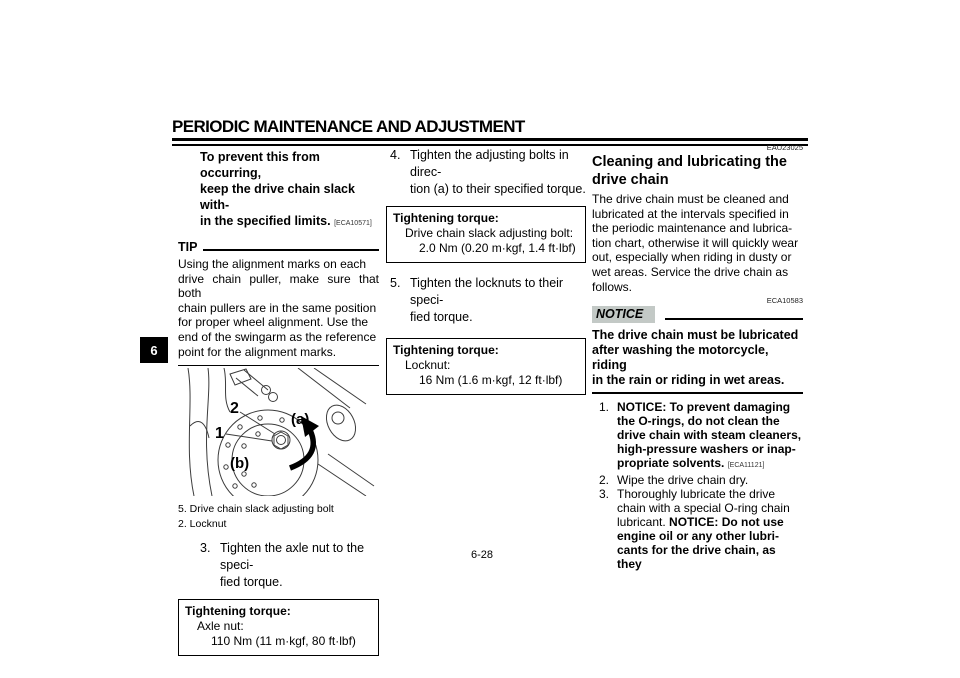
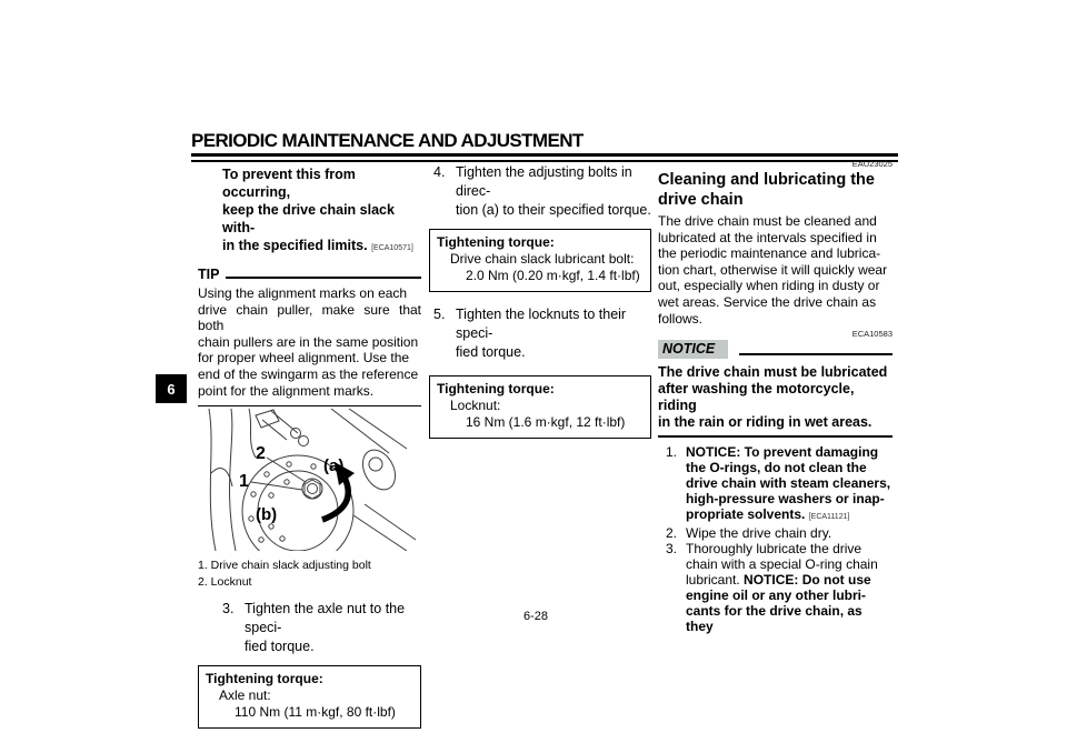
  PERIODIC MAINTENANCE AND ADJUSTMENT
  6
  To prevent this from occurring,
  keep the drive chain slack with-
  TIP
  Using the alignment marks on each
  drive chain puller, make sure that both
  chain pullers are in the same position
  for proper wheel alignment. Use the
  end of the swingarm as the reference
  point for the alignment marks.
  2
  1
  (a)
  (b)
- 5. Drive chain slack adjusting bolt
+ 1. Drive chain slack adjusting bolt
  2. Locknut
  3.
  Tighten the axle nut to the speci-
  fied torque.
  Tightening torque:
  Axle nut:
  110 Nm (11 m·kgf, 80 ft·lbf)
  4.
  Tighten the adjusting bolts in direc-
  tion (a) to their specified torque.
  Tightening torque:
- Drive chain slack adjusting bolt:
+ Drive chain slack lubricant bolt:
  2.0 Nm (0.20 m·kgf, 1.4 ft·lbf)
  5.
  Tighten the locknuts to their speci-
  fied torque.
  Tightening torque:
  Locknut:
  16 Nm (1.6 m·kgf, 12 ft·lbf)
  EAU23025
  Cleaning and lubricating the
  drive chain
  The drive chain must be cleaned and
  lubricated at the intervals specified in
  the periodic maintenance and lubrica-
  tion chart, otherwise it will quickly wear
  out, especially when riding in dusty or
  wet areas. Service the drive chain as
  follows.
  ECA10583
  NOTICE
  The drive chain must be lubricated
  after washing the motorcycle, riding
  in the rain or riding in wet areas.
  1.
  NOTICE: To prevent damaging
  the O-rings, do not clean the
  drive chain with steam cleaners,
  high-pressure washers or inap-
  2.
  Wipe the drive chain dry.
  3.
  Thoroughly lubricate the drive
  chain with a special O-ring chain
  lubricant. NOTICE: Do not use
  engine oil or any other lubri-
  cants for the drive chain, as they
  6-28
